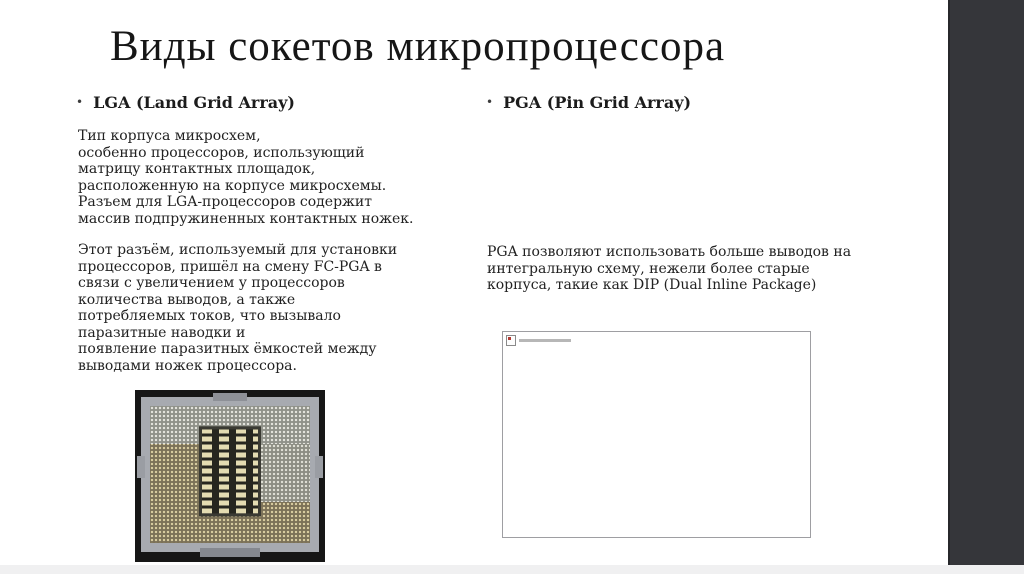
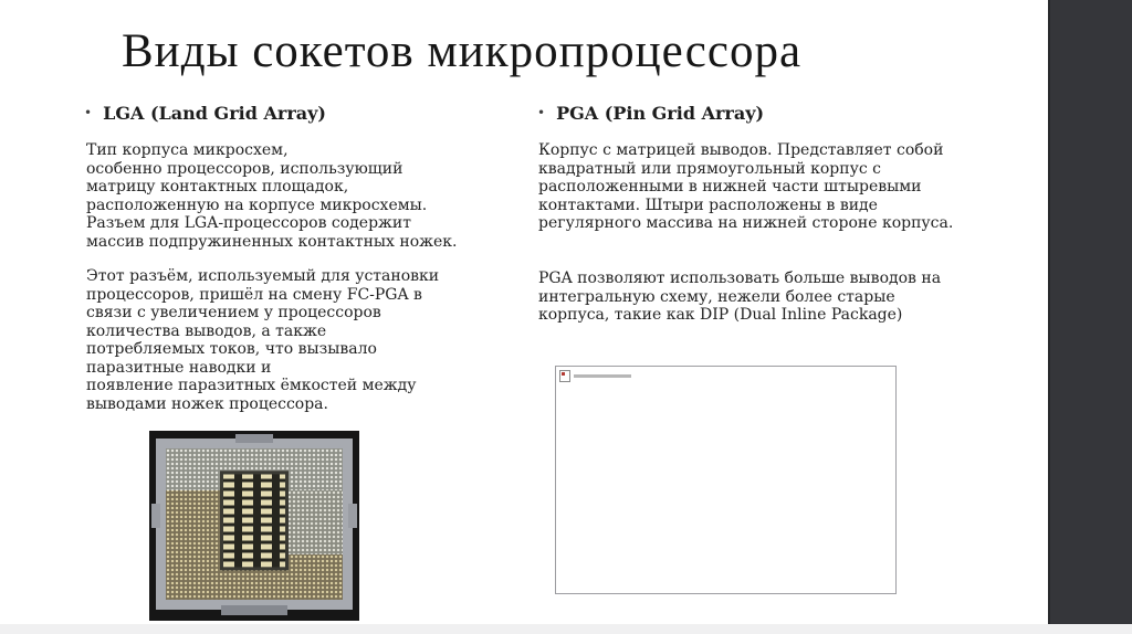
  Виды сокетов микропроцессора
  •
  LGA (Land Grid Array)
  Тип корпуса микросхем,
  особенно процессоров, использующий
  матрицу контактных площадок,
  расположенную на корпусе микросхемы.
  Разъем для LGA-процессоров содержит
  массив подпружиненных контактных ножек.
  Этот разъём, используемый для установки
  процессоров, пришёл на смену FC-PGA в
  связи с увеличением у процессоров
  количества выводов, а также
  потребляемых токов, что вызывало
  паразитные наводки и
  появление паразитных ёмкостей между
  выводами ножек процессора.
  •
  PGA (Pin Grid Array)
+ Корпус с матрицей выводов. Представляет собой
+ квадратный или прямоугольный корпус с
+ расположенными в нижней части штыревыми
+ контактами. Штыри расположены в виде
+ регулярного массива на нижней стороне корпуса.
  PGA позволяют использовать больше выводов на
  интегральную схему, нежели более старые
  корпуса, такие как DIP (Dual Inline Package)
